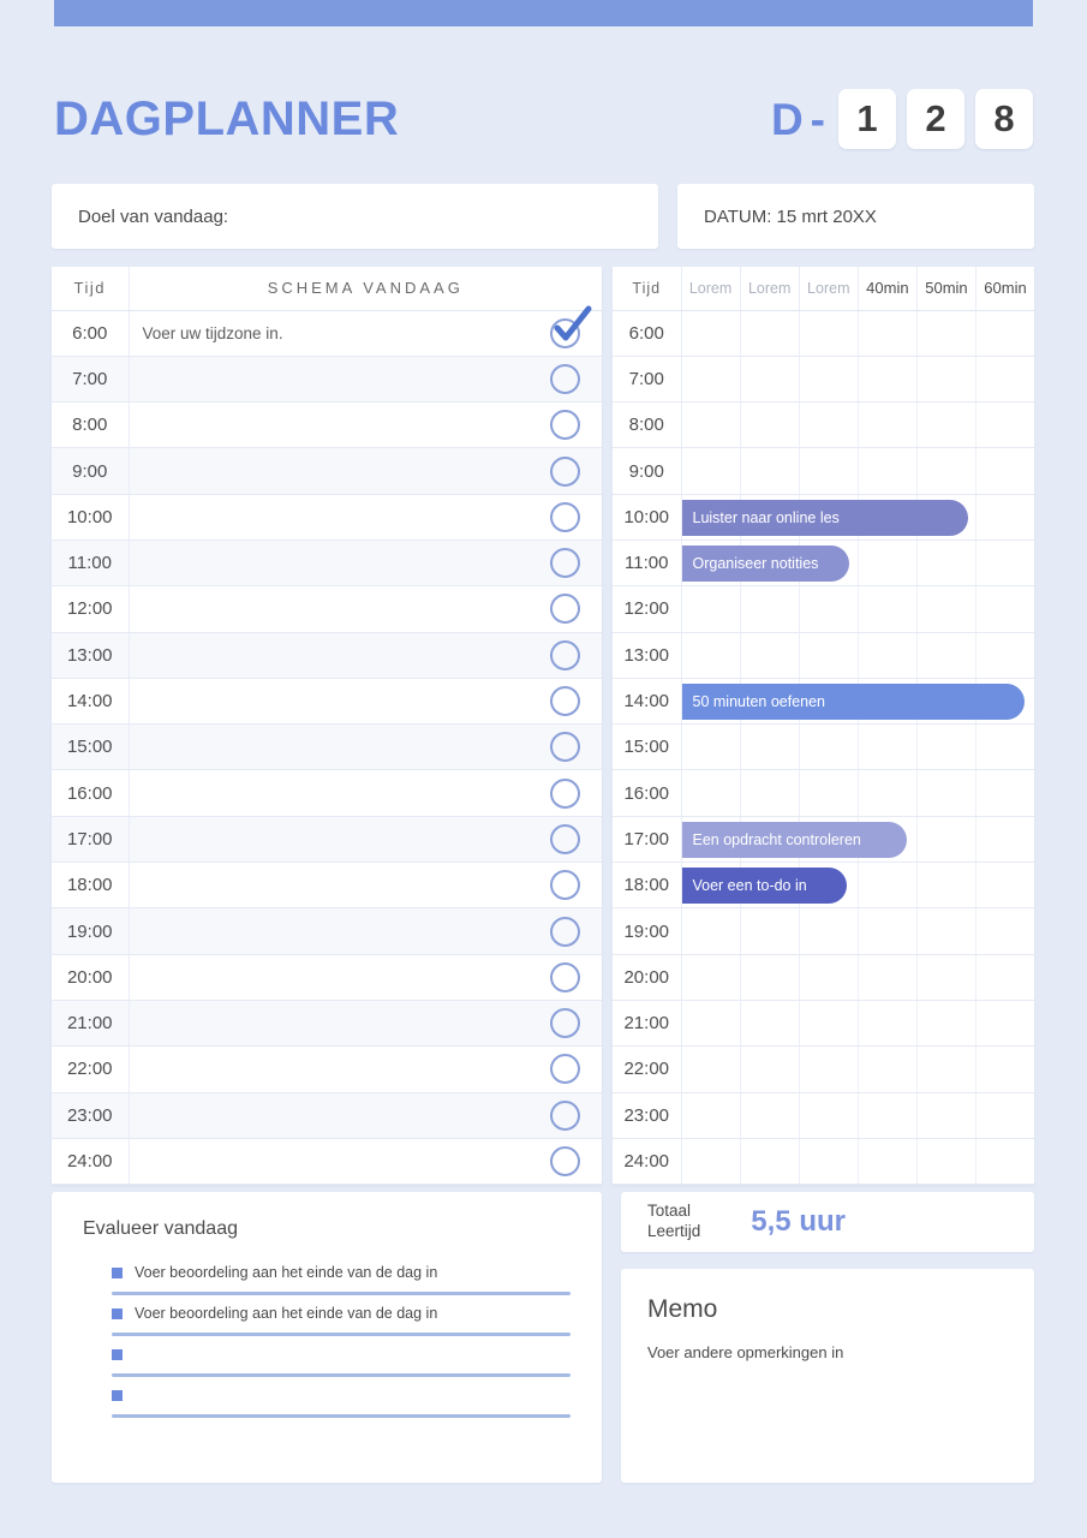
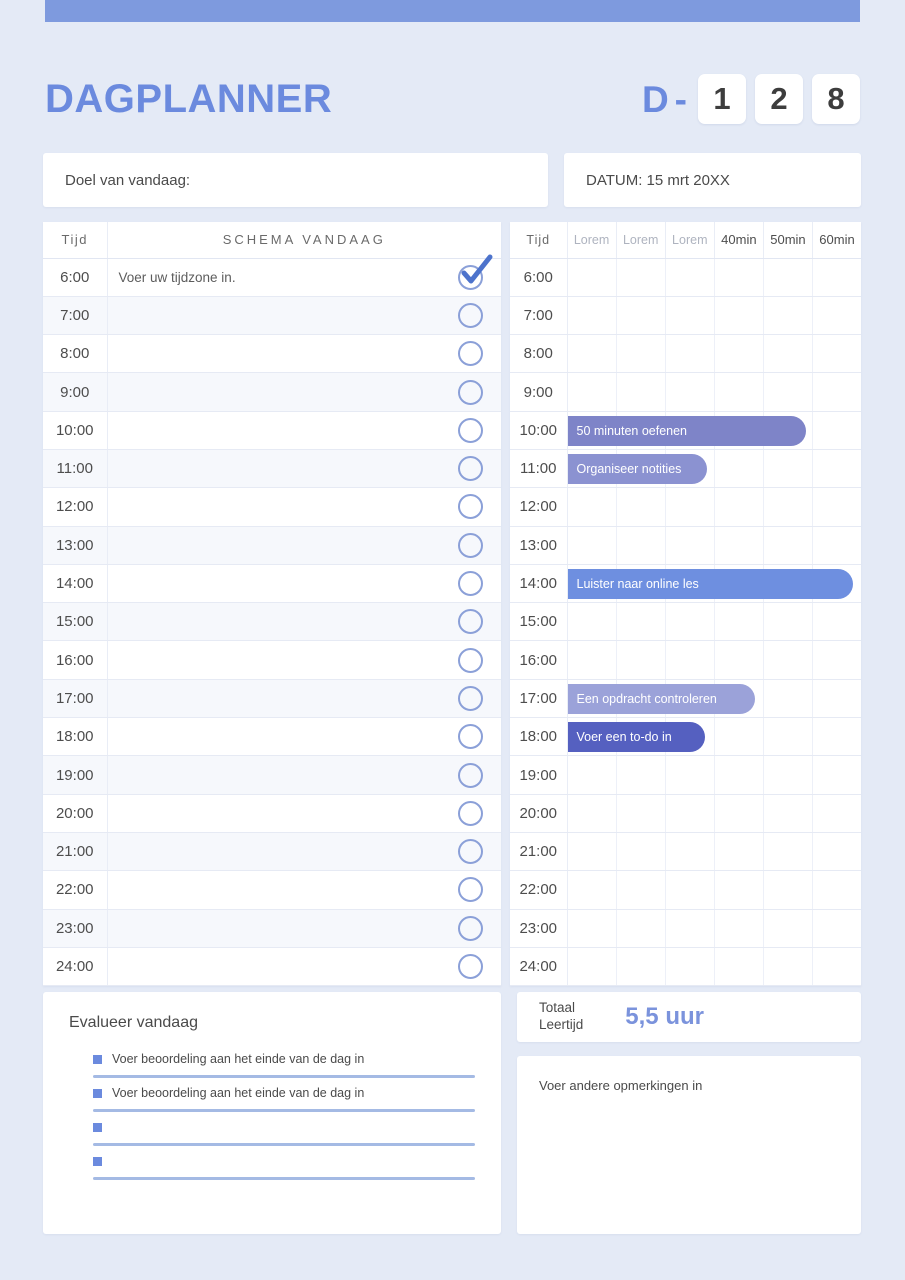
  DAGPLANNER
  D
  -
  1
  2
  8
  Doel van vandaag:
  DATUM: 15 mrt 20XX
  Tijd	SCHEMA VANDAAG
  6:00	Voer uw tijdzone in.
  7:00
  8:00
  9:00
  10:00
  11:00
  12:00
  13:00
  14:00
  15:00
  16:00
  17:00
  18:00
  19:00
  20:00
  21:00
  22:00
  23:00
  24:00
  Tijd	Lorem	Lorem	Lorem	40min	50min	60min
  6:00
  7:00
  8:00
  9:00
- 10:00	Luister naar online les
+ 10:00	50 minuten oefenen
  11:00	Organiseer notities
  12:00
  13:00
- 14:00	50 minuten oefenen
+ 14:00	Luister naar online les
  15:00
  16:00
  17:00	Een opdracht controleren
  18:00	Voer een to-do in
  19:00
  20:00
  21:00
  22:00
  23:00
  24:00
  Evalueer vandaag
  Voer beoordeling aan het einde van de dag in
  Voer beoordeling aan het einde van de dag in
  Totaal
  Leertijd
  5,5 uur
- Memo
  Voer andere opmerkingen in
